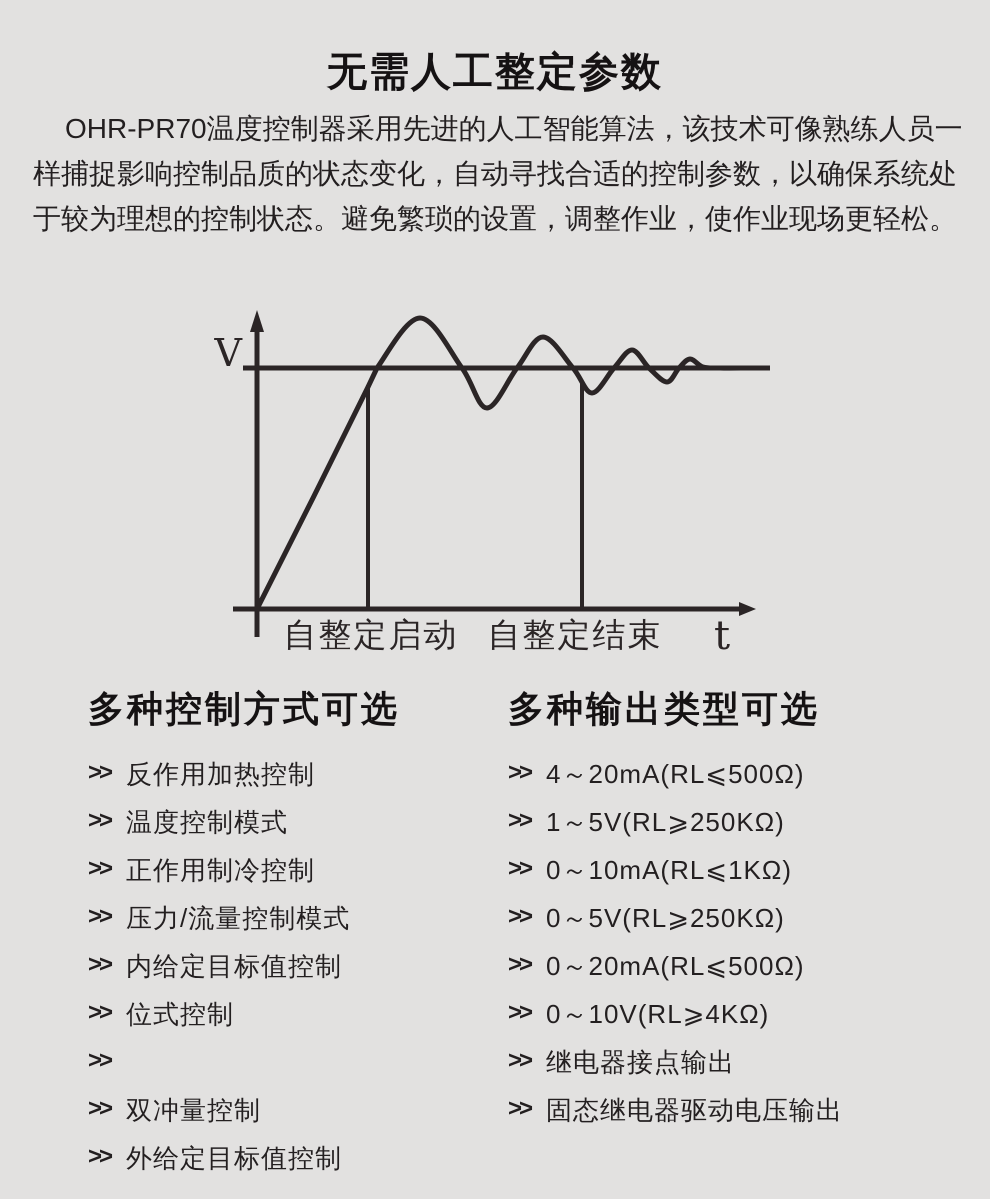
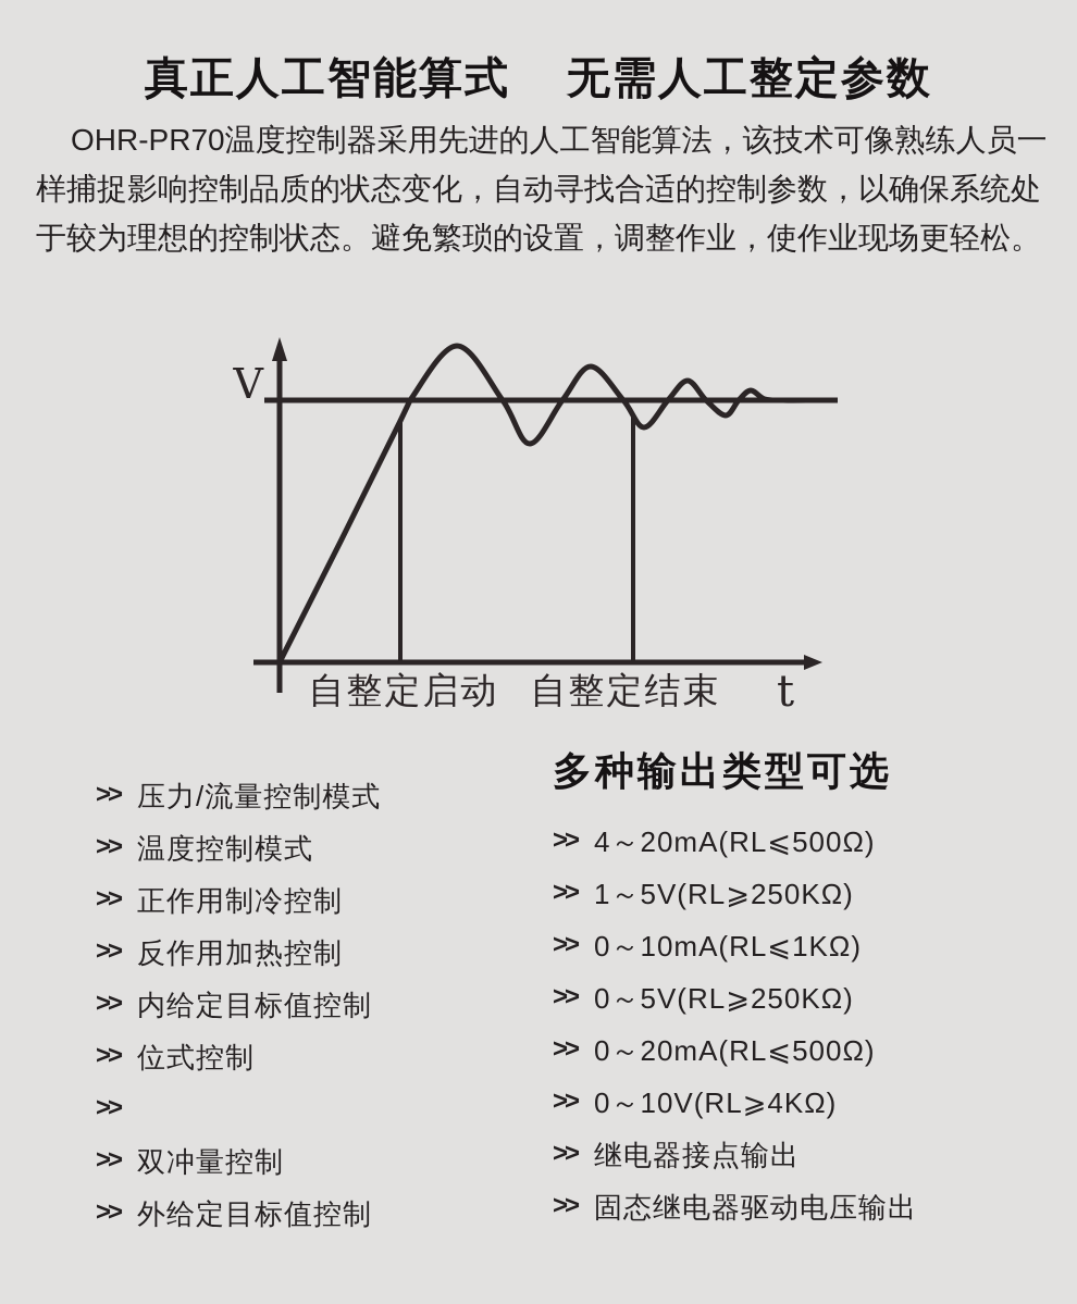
+ 真正人工智能算式
  无需人工整定参数
  OHR-PR70温度控制器采用先进的人工智能算法，该技术可像熟练人员一
  样捕捉影响控制品质的状态变化，自动寻找合适的控制参数，以确保系统处
  于较为理想的控制状态。避免繁琐的设置，调整作业，使作业现场更轻松。
  V
  t
  自整定启动
  自整定结束
- 多种控制方式可选
  >>
- 反作用加热控制
+ 压力/流量控制模式
  >>
  温度控制模式
  >>
  正作用制冷控制
  >>
- 压力/流量控制模式
+ 反作用加热控制
  >>
  内给定目标值控制
  >>
  位式控制
  >>
  >>
  双冲量控制
  >>
  外给定目标值控制
  多种输出类型可选
  >>
  4～20mA(RL⩽500Ω)
  >>
  1～5V(RL⩾250KΩ)
  >>
  0～10mA(RL⩽1KΩ)
  >>
  0～5V(RL⩾250KΩ)
  >>
  0～20mA(RL⩽500Ω)
  >>
  0～10V(RL⩾4KΩ)
  >>
  继电器接点输出
  >>
  固态继电器驱动电压输出
